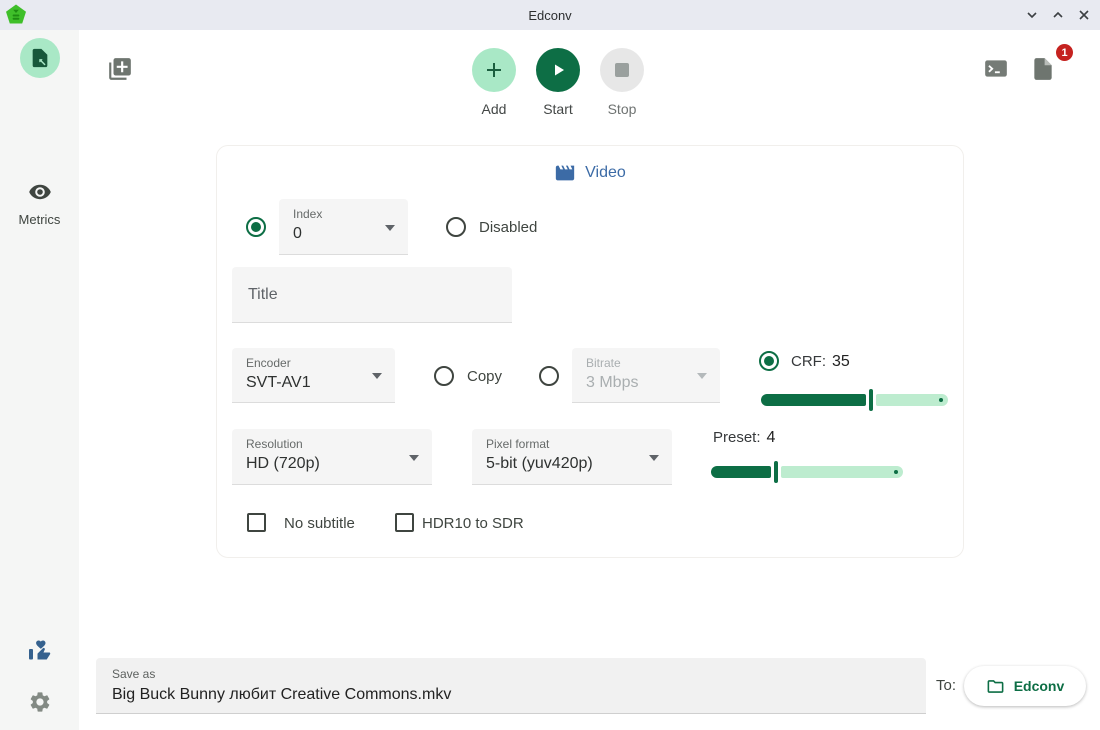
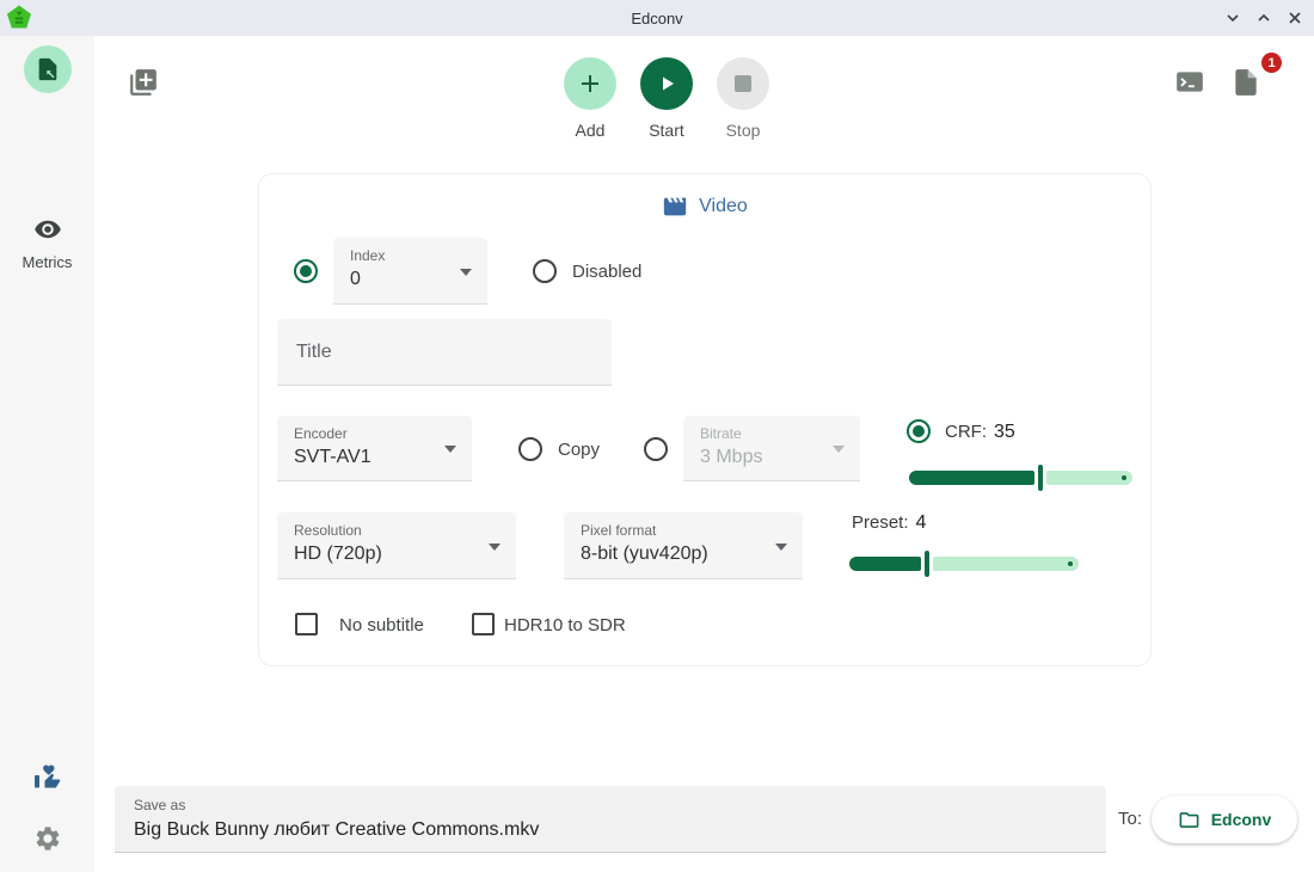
  Edconv
  Metrics
  Add
  Start
  Stop
  1
  Video
  Index
  0
  Disabled
  Title
  Encoder
  SVT-AV1
  Copy
  Bitrate
  3 Mbps
  CRF: 35
  Resolution
  HD (720p)
  Pixel format
- 5-bit (yuv420p)
+ 8-bit (yuv420p)
  Preset: 4
  No subtitle
  HDR10 to SDR
  Save as
  Big Buck Bunny любит Creative Commons.mkv
  To:
  Edconv
